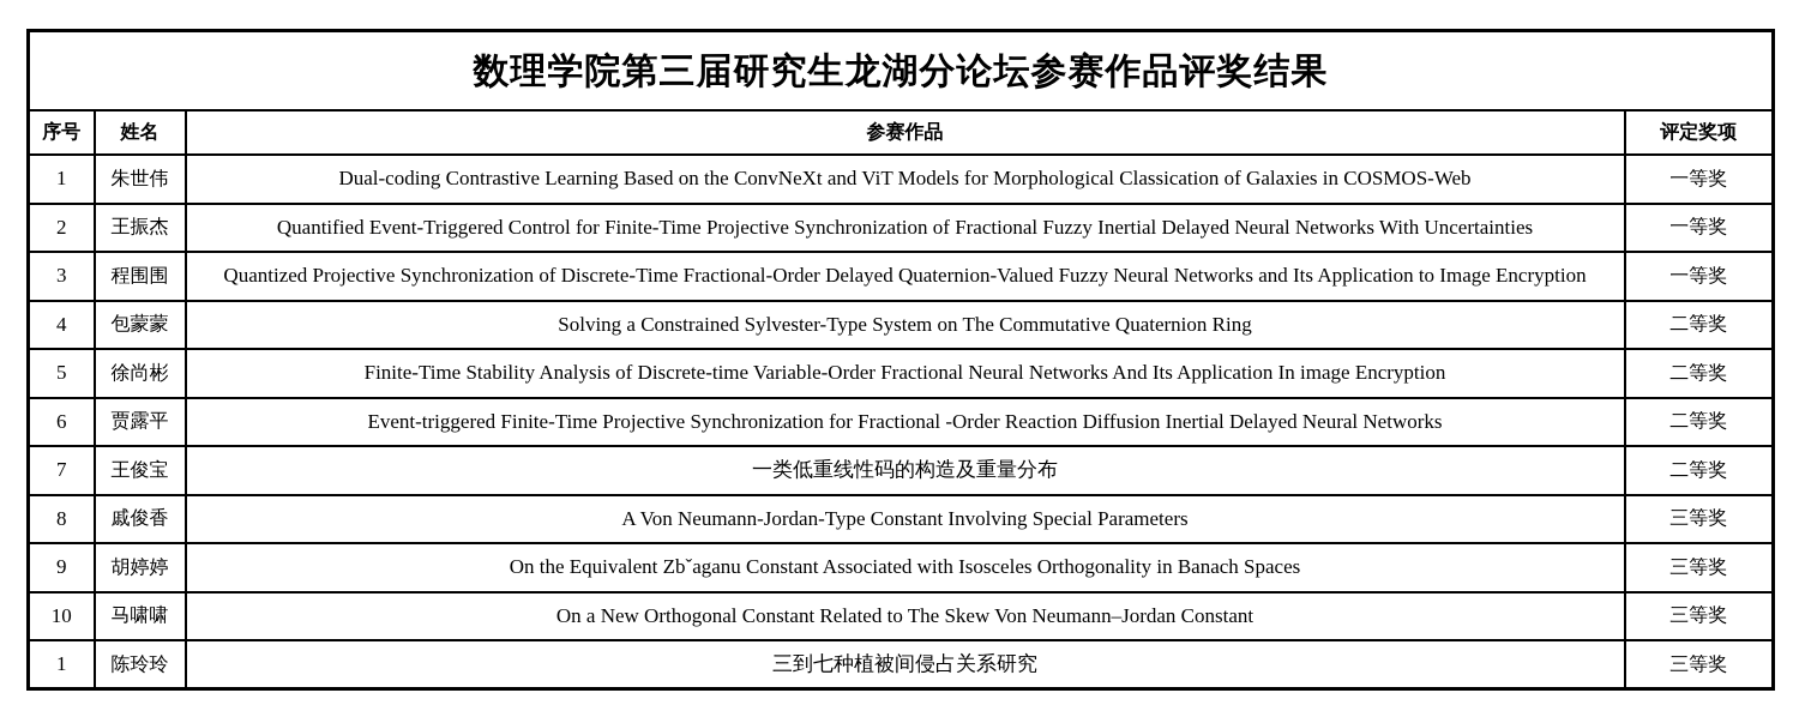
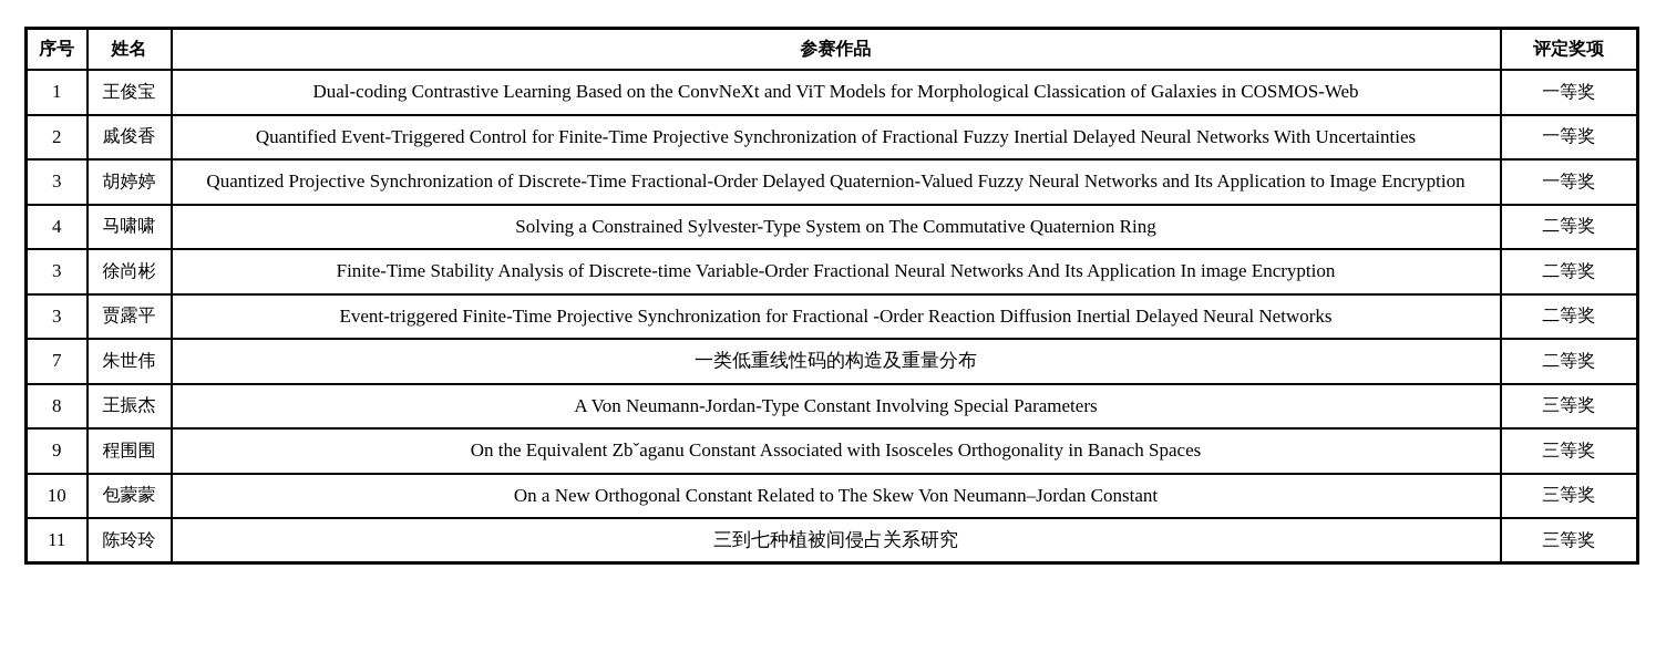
- 数理学院第三届研究生龙湖分论坛参赛作品评奖结果
  序号	姓名	参赛作品	评定奖项
- 1	朱世伟	Dual-coding Contrastive Learning Based on the ConvNeXt and ViT Models for Morphological Classication of Galaxies in COSMOS-Web	一等奖
+ 1	王俊宝	Dual-coding Contrastive Learning Based on the ConvNeXt and ViT Models for Morphological Classication of Galaxies in COSMOS-Web	一等奖
- 2	王振杰	Quantified Event-Triggered Control for Finite-Time Projective Synchronization of Fractional Fuzzy Inertial Delayed Neural Networks With Uncertainties	一等奖
+ 2	戚俊香	Quantified Event-Triggered Control for Finite-Time Projective Synchronization of Fractional Fuzzy Inertial Delayed Neural Networks With Uncertainties	一等奖
- 3	程围围	Quantized Projective Synchronization of Discrete-Time Fractional-Order Delayed Quaternion-Valued Fuzzy Neural Networks and Its Application to Image Encryption	一等奖
+ 3	胡婷婷	Quantized Projective Synchronization of Discrete-Time Fractional-Order Delayed Quaternion-Valued Fuzzy Neural Networks and Its Application to Image Encryption	一等奖
- 4	包蒙蒙	Solving a Constrained Sylvester-Type System on The Commutative Quaternion Ring	二等奖
+ 4	马啸啸	Solving a Constrained Sylvester-Type System on The Commutative Quaternion Ring	二等奖
- 5	徐尚彬	Finite-Time Stability Analysis of Discrete-time Variable-Order Fractional Neural Networks And Its Application In image Encryption	二等奖
+ 3	徐尚彬	Finite-Time Stability Analysis of Discrete-time Variable-Order Fractional Neural Networks And Its Application In image Encryption	二等奖
- 6	贾露平	Event-triggered Finite-Time Projective Synchronization for Fractional -Order Reaction Diffusion Inertial Delayed Neural Networks	二等奖
+ 3	贾露平	Event-triggered Finite-Time Projective Synchronization for Fractional -Order Reaction Diffusion Inertial Delayed Neural Networks	二等奖
- 7	王俊宝	一类低重线性码的构造及重量分布	二等奖
+ 7	朱世伟	一类低重线性码的构造及重量分布	二等奖
- 8	戚俊香	A Von Neumann-Jordan-Type Constant Involving Special Parameters	三等奖
+ 8	王振杰	A Von Neumann-Jordan-Type Constant Involving Special Parameters	三等奖
- 9	胡婷婷	On the Equivalent Zbˇaganu Constant Associated with Isosceles Orthogonality in Banach Spaces	三等奖
+ 9	程围围	On the Equivalent Zbˇaganu Constant Associated with Isosceles Orthogonality in Banach Spaces	三等奖
- 10	马啸啸	On a New Orthogonal Constant Related to The Skew Von Neumann–Jordan Constant	三等奖
+ 10	包蒙蒙	On a New Orthogonal Constant Related to The Skew Von Neumann–Jordan Constant	三等奖
- 1	陈玲玲	三到七种植被间侵占关系研究	三等奖
+ 11	陈玲玲	三到七种植被间侵占关系研究	三等奖
